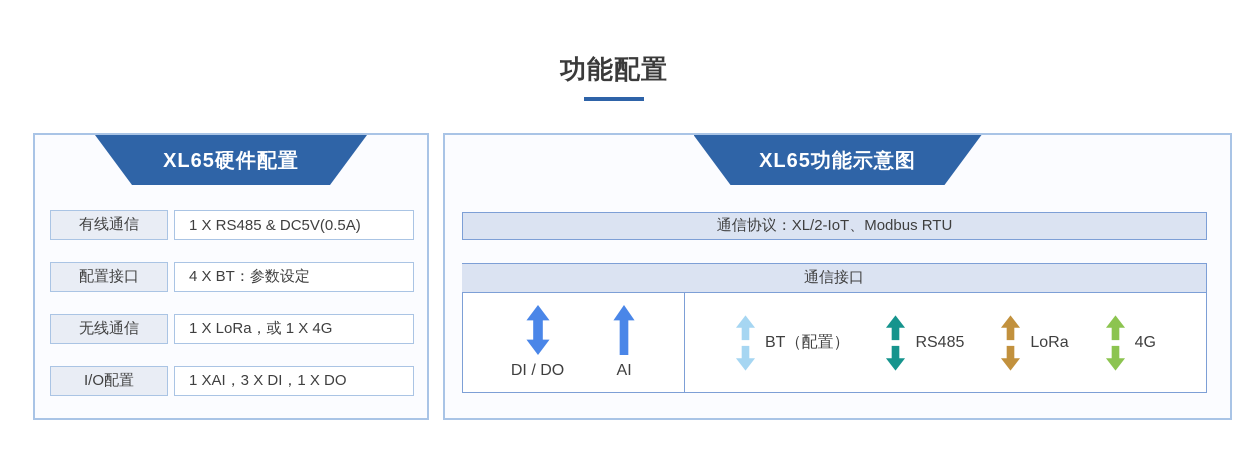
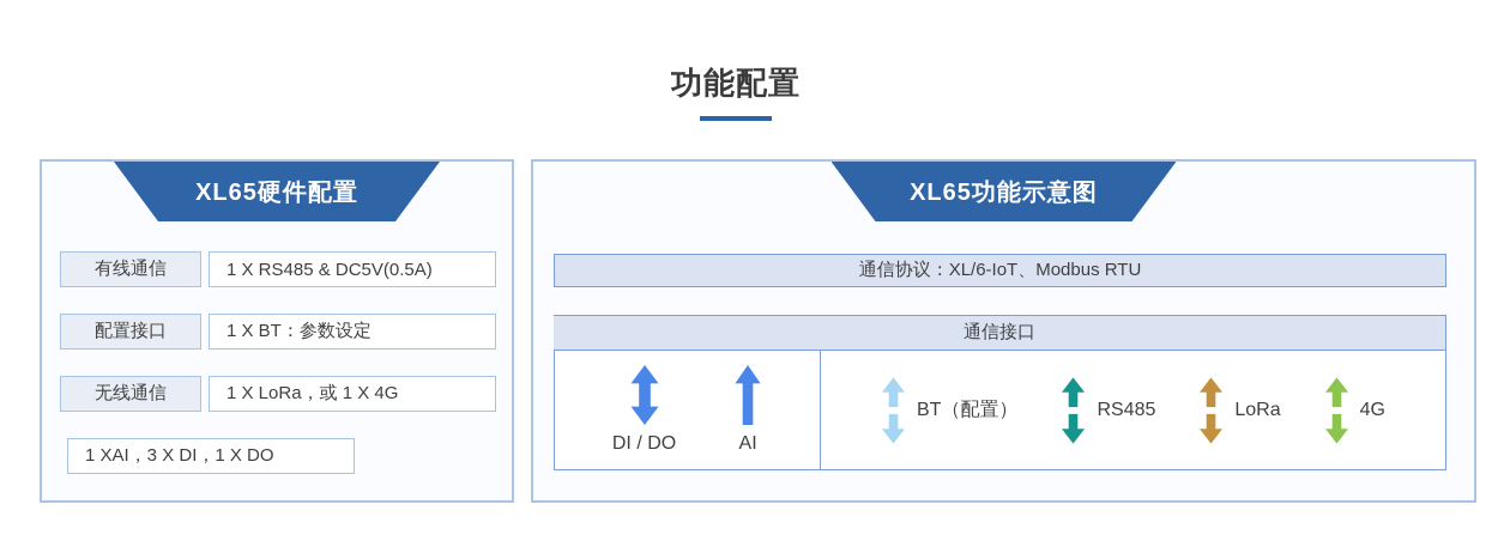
  功能配置
  XL65硬件配置
  有线通信
  1 X RS485 & DC5V(0.5A)
  配置接口
- 4 X BT：参数设定
+ 1 X BT：参数设定
  无线通信
  1 X LoRa，或 1 X 4G
- I/O配置
  1 XAI，3 X DI，1 X DO
  XL65功能示意图
- 通信协议：XL/2-IoT、Modbus RTU
+ 通信协议：XL/6-IoT、Modbus RTU
  通信接口
  DI / DO
  AI
  BT（配置）
  RS485
  LoRa
  4G
